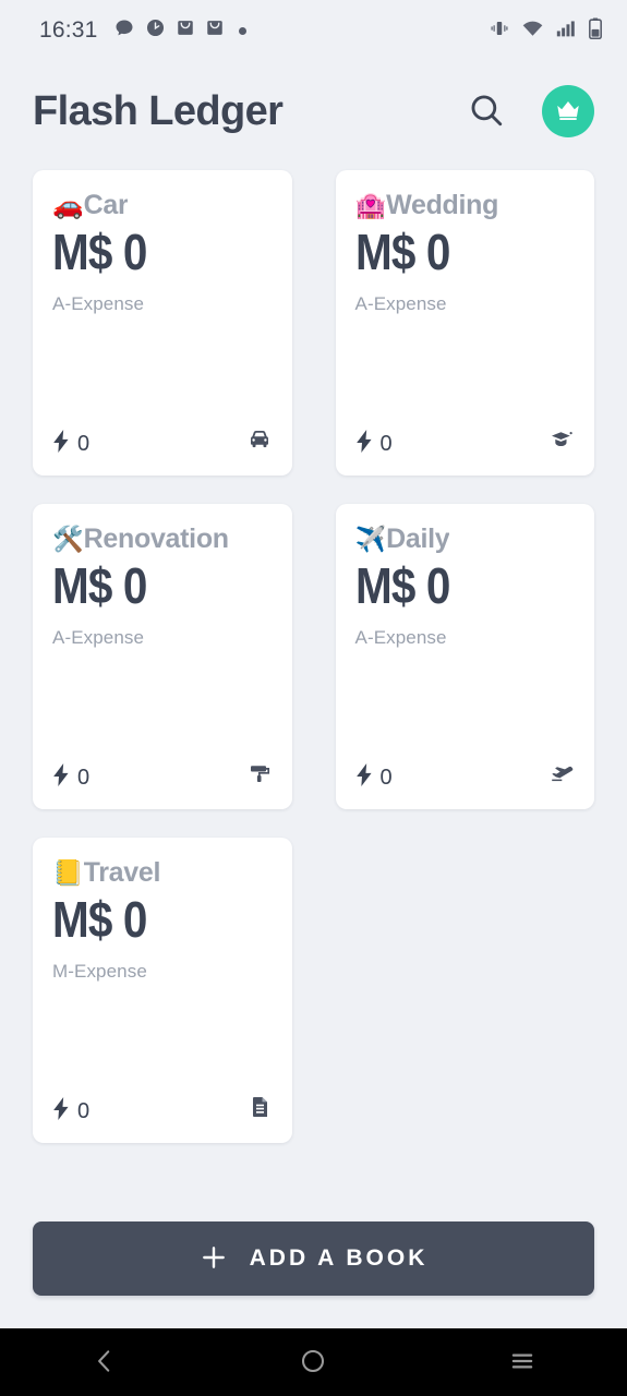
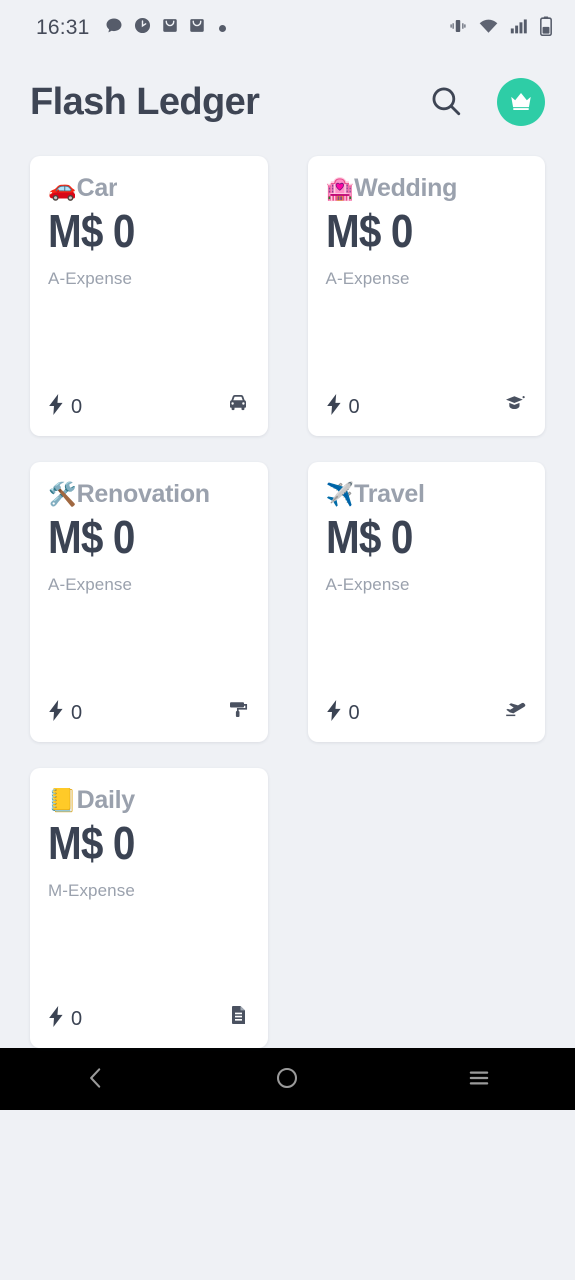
  16:31
  Flash Ledger
  🚗
  Car
  M$ 0
  A-Expense
  0
  🏩
  Wedding
  M$ 0
  A-Expense
  0
  🛠️
  Renovation
  M$ 0
  A-Expense
  0
  ✈️
- Daily
+ Travel
  M$ 0
  A-Expense
  0
  📒
- Travel
+ Daily
  M$ 0
  M-Expense
  0
- ADD A BOOK
